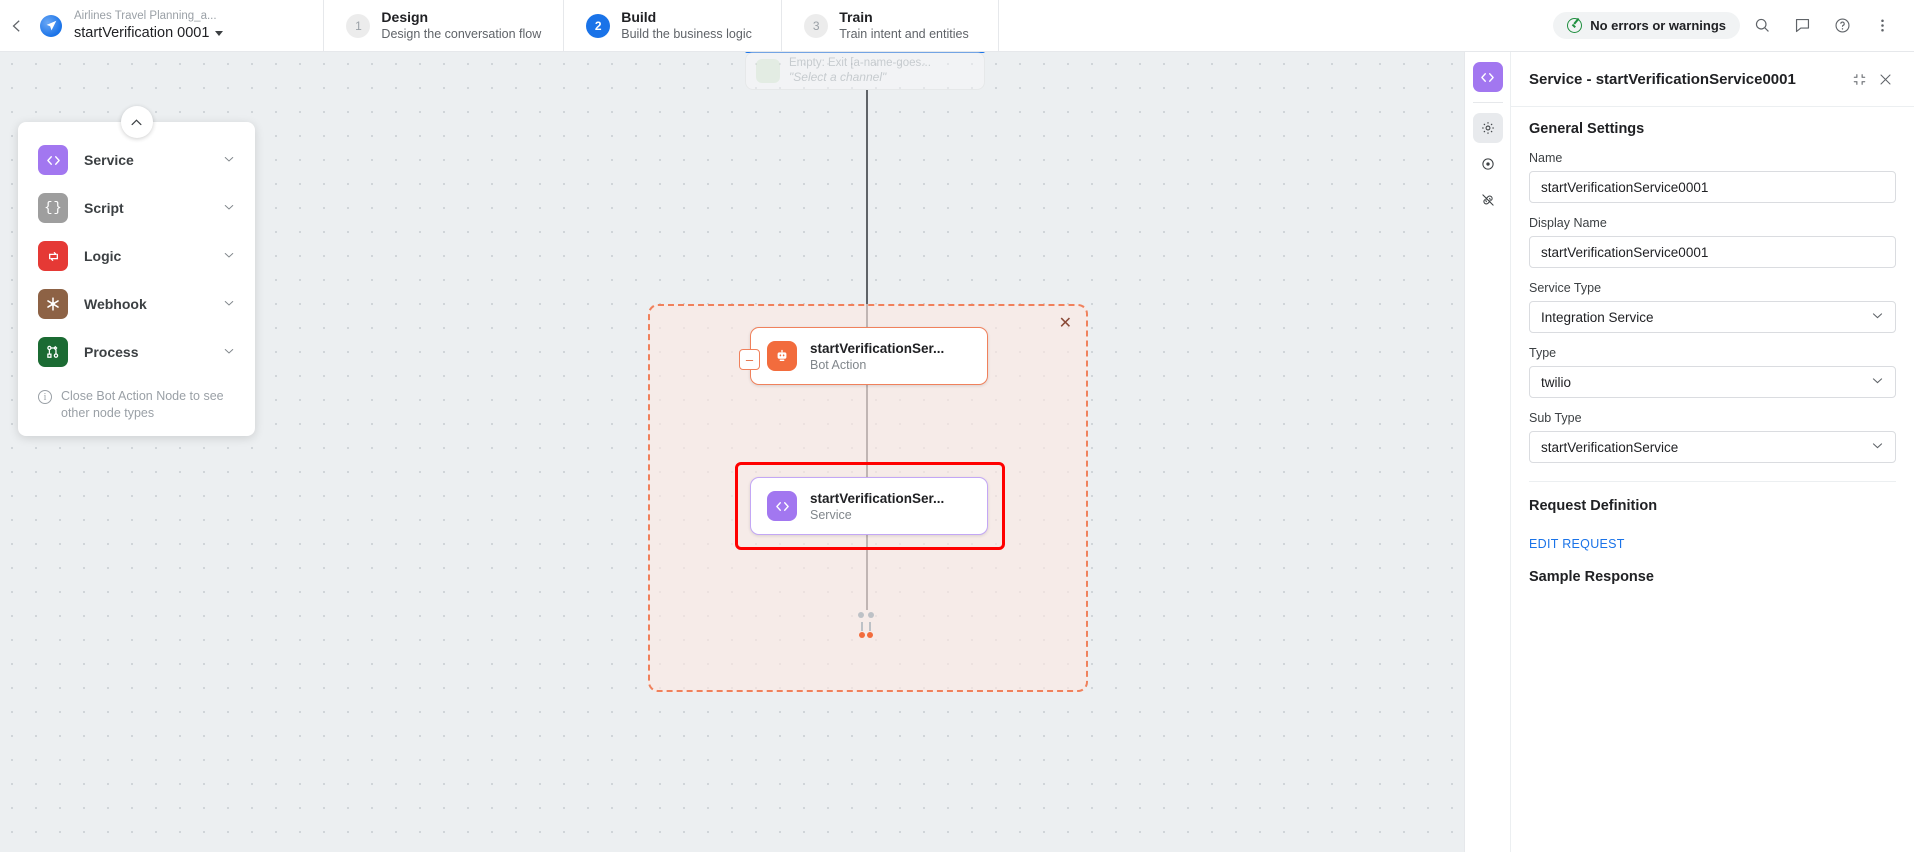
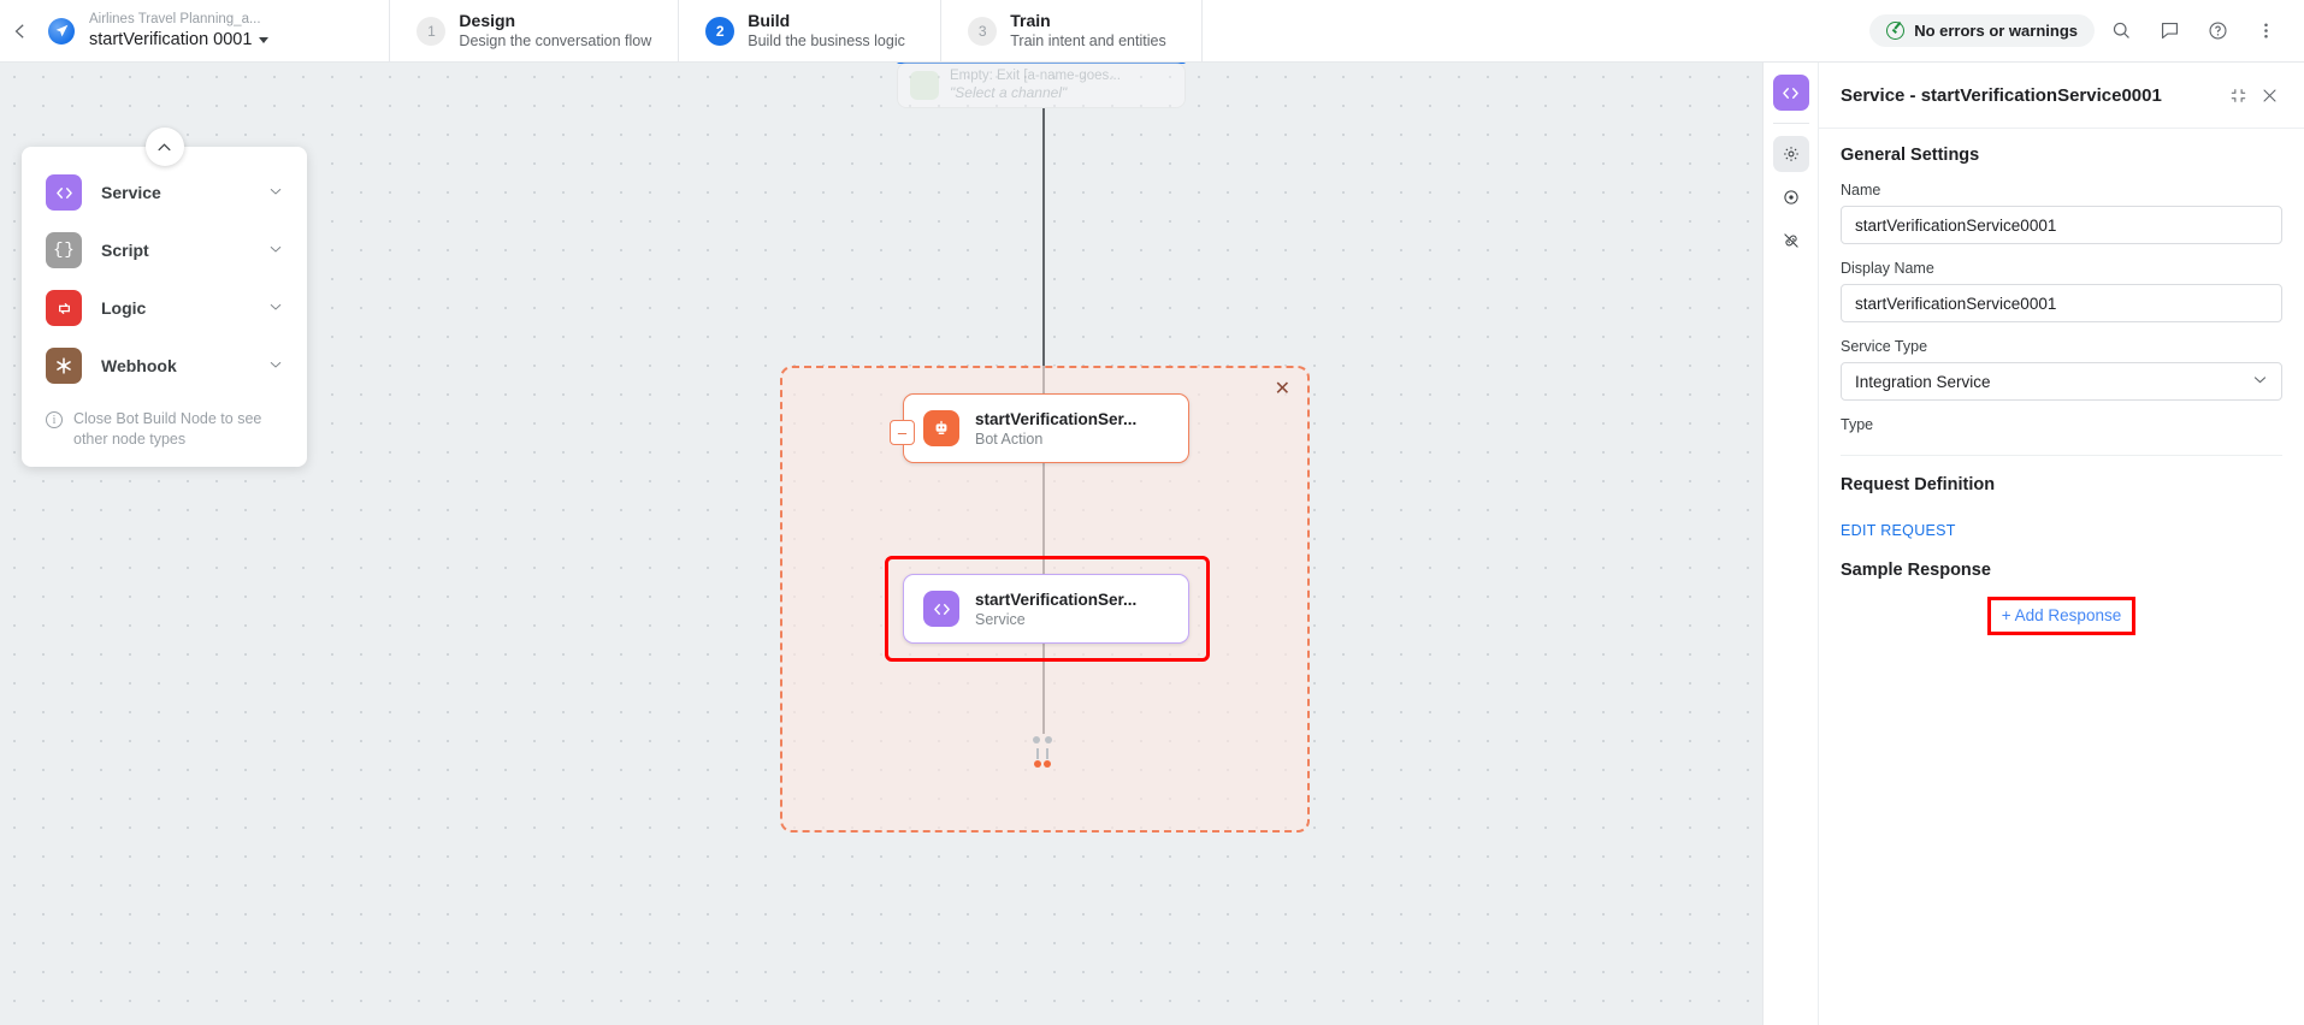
  Airlines Travel Planning_a...
  startVerification 0001
  1
  Design
  Design the conversation flow
  2
  Build
  Build the business logic
  3
  Train
  Train intent and entities
  No errors or warnings
  Empty: Exit [a-name-goes...
  "Select a channel"
  ✕
  –
  startVerificationSer...
  Bot Action
  startVerificationSer...
  Service
  Service
  { }
  Script
  Logic
  Webhook
- Process
  i
- Close Bot Action Node to see other node types
+ Close Bot Build Node to see other node types
  Service - startVerificationService0001
  General Settings
  Name
  startVerificationService0001
  Display Name
  startVerificationService0001
  Service Type
  Integration Service
  Type
- twilio
- Sub Type
- startVerificationService
  Request Definition
  EDIT REQUEST
  Sample Response
+ + Add Response
